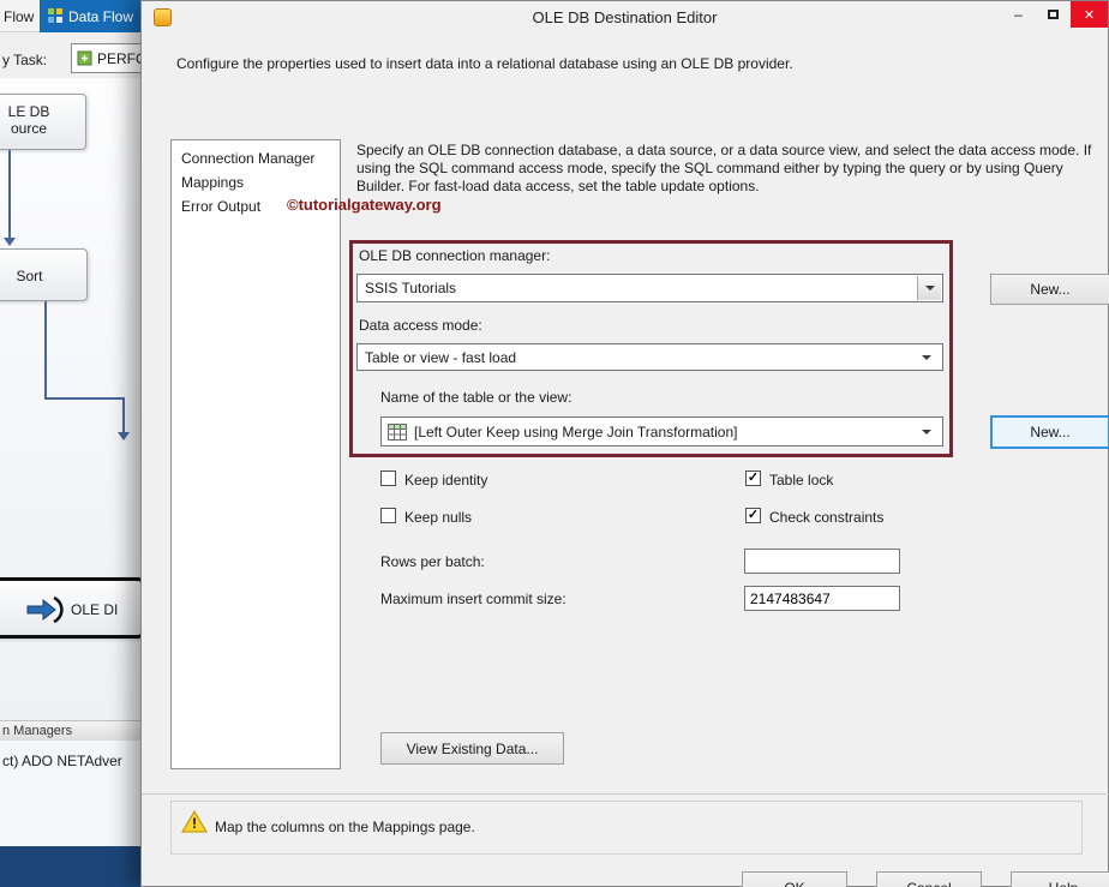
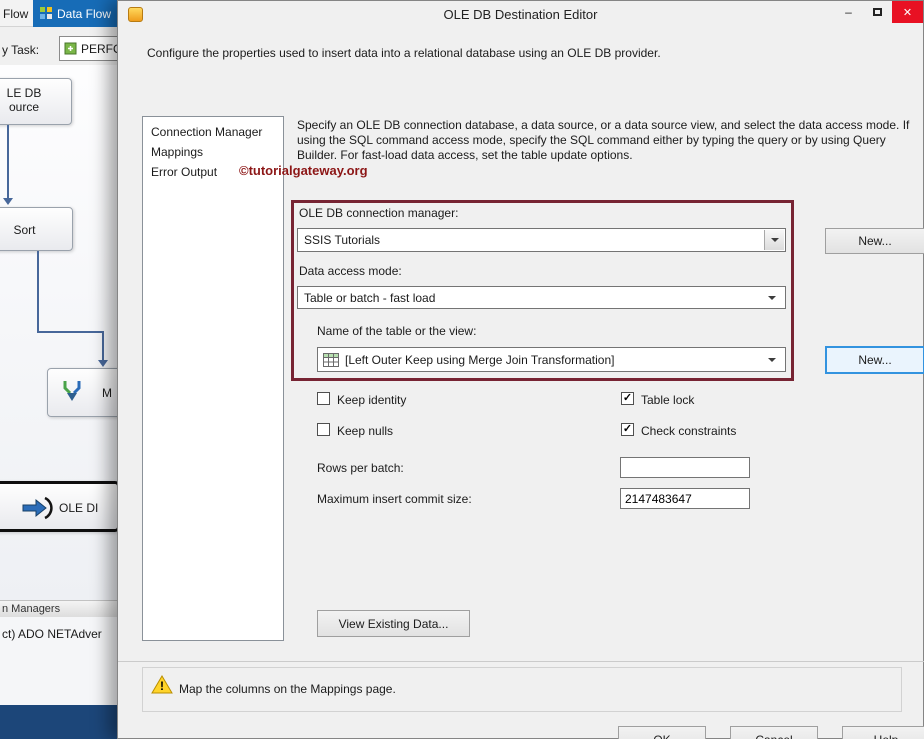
  Flow
  Data Flow
  y Task:
  LE DB
  ource
  Sort
+ M
  OLE DI
  n Managers
  ct) ADO NETAdver
  OLE DB Destination Editor
  –
  ✕
  Configure the properties used to insert data into a relational database using an OLE DB provider.
  Connection Manager
  Mappings
  Error Output
  ©tutorialgateway.org
  Specify an OLE DB connection database, a data source, or a data source view, and select the data access mode. If using the SQL command access mode, specify the SQL command either by typing the query or by using Query Builder. For fast-load data access, set the table update options.
  OLE DB connection manager:
  SSIS Tutorials
  New...
  Data access mode:
- Table or view - fast load
+ Table or batch - fast load
  Name of the table or the view:
  [Left Outer Keep using Merge Join Transformation]
  New...
  Keep identity
  ✓
  Table lock
  Keep nulls
  ✓
  Check constraints
  Rows per batch:
  Maximum insert commit size:
  2147483647
  View Existing Data...
  !
  Map the columns on the Mappings page.
